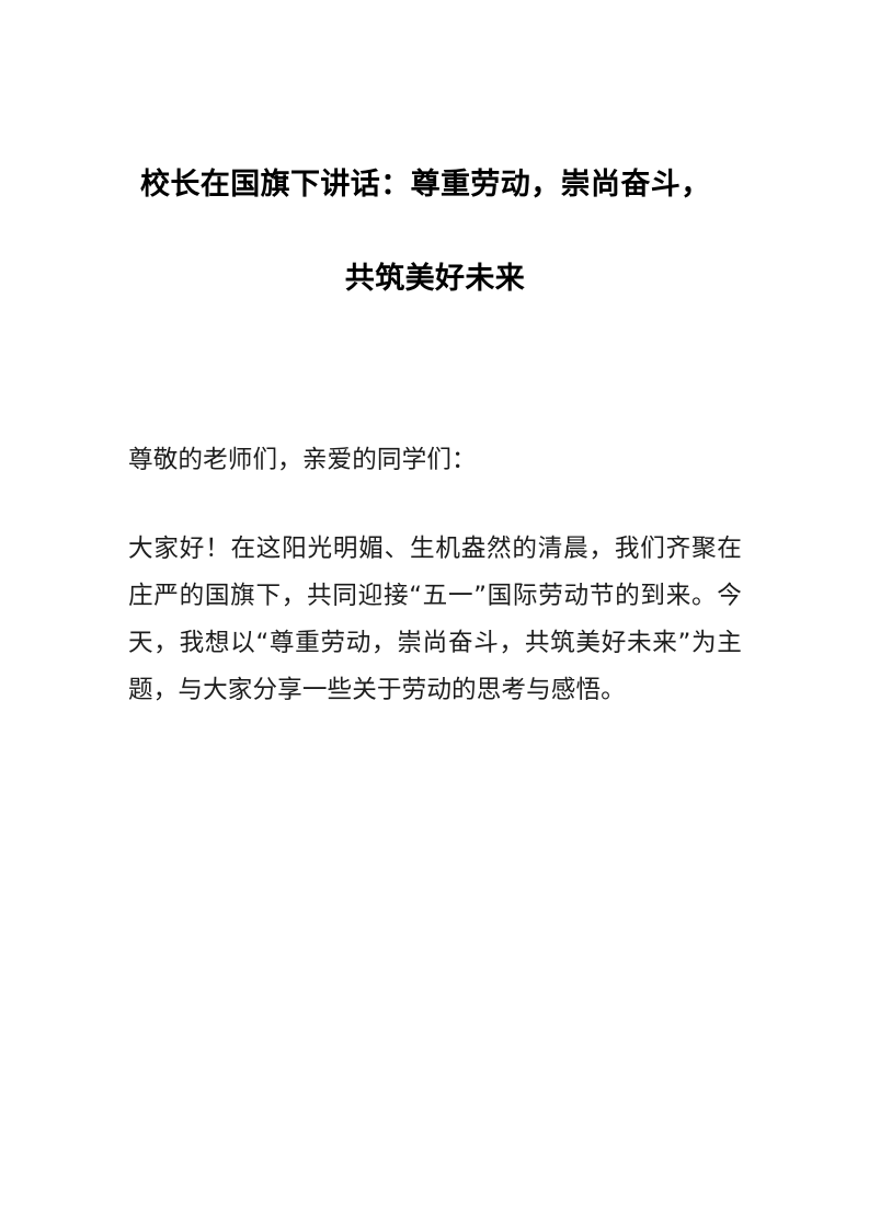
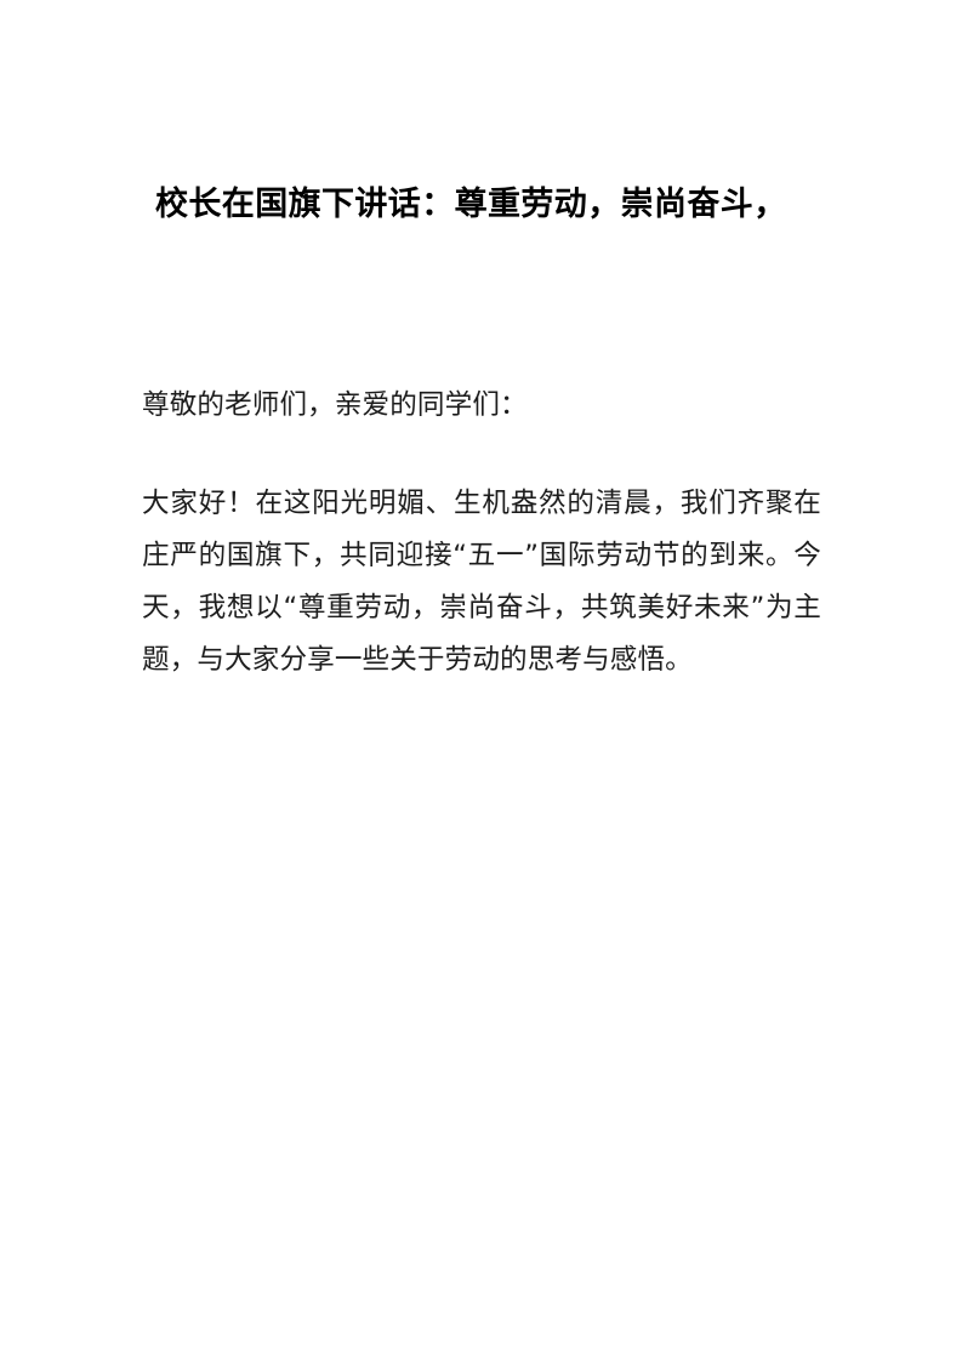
  校长在国旗下讲话：尊重劳动，崇尚奋斗，
- 共筑美好未来
  尊敬的老师们，亲爱的同学们：
  大家好！在这阳光明媚、生机盎然的清晨，我们齐聚在庄严的国旗下，共同迎接“五一”国际劳动节的到来。今天，我想以“尊重劳动，崇尚奋斗，共筑美好未来”为主题，与大家分享一些关于劳动的思考与感悟。
